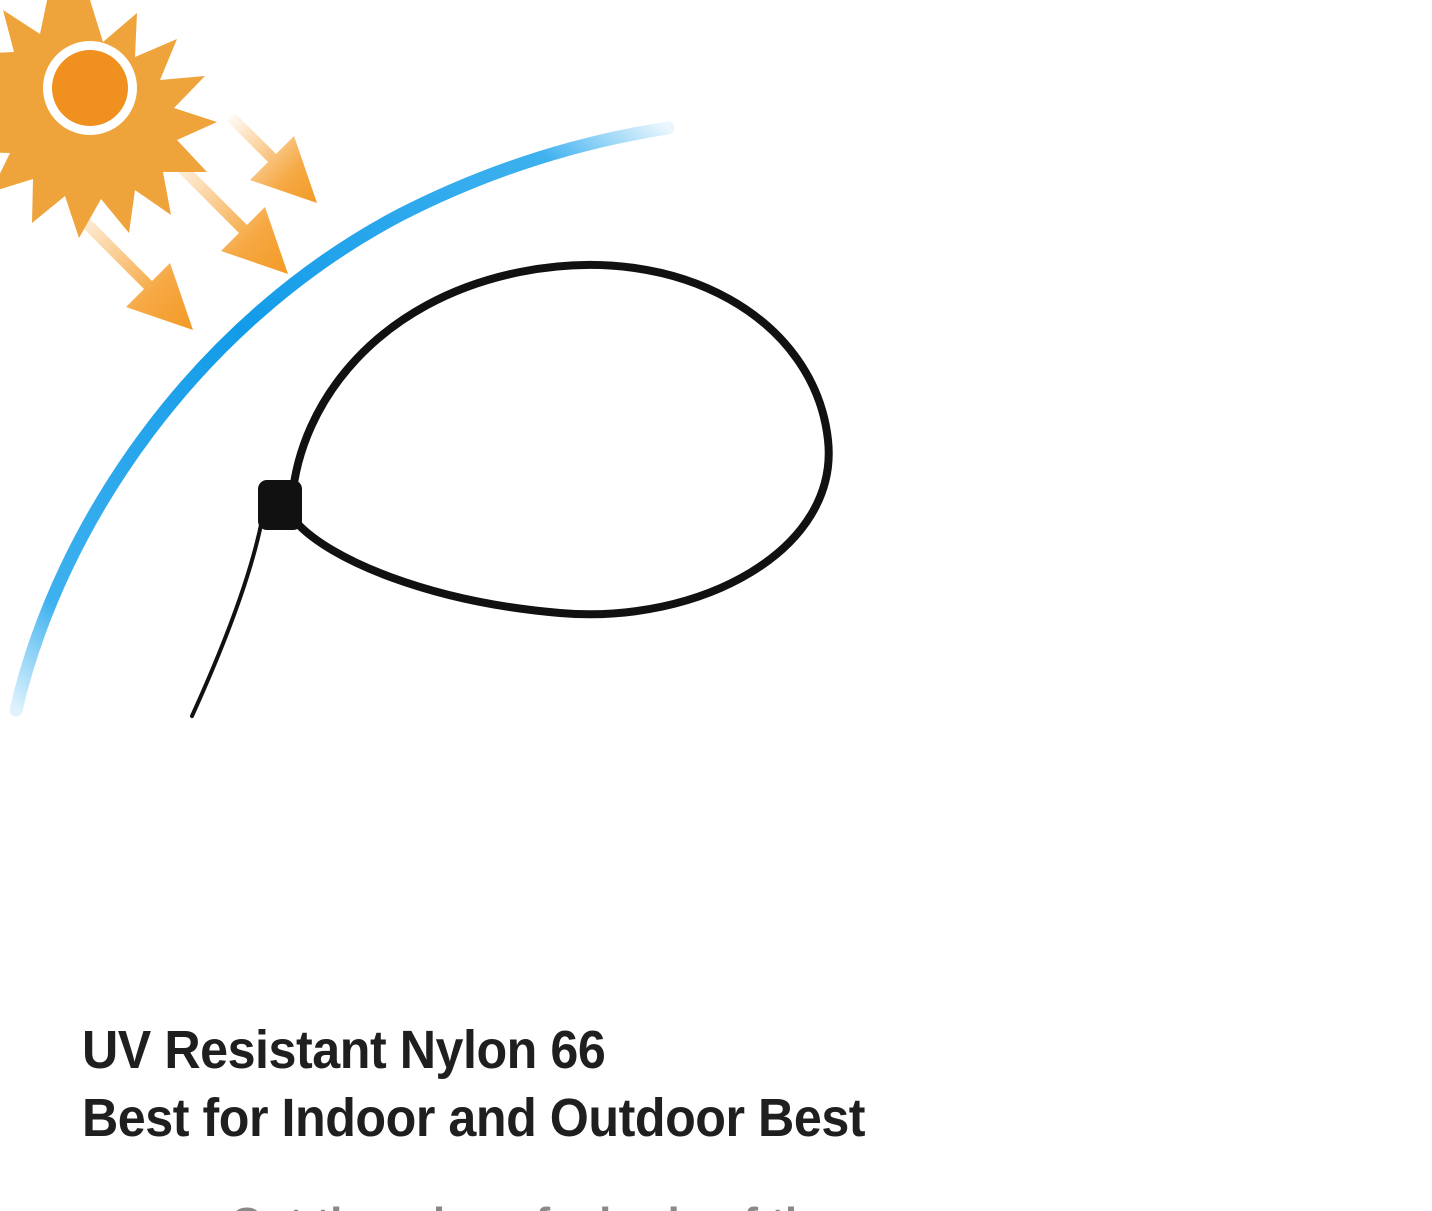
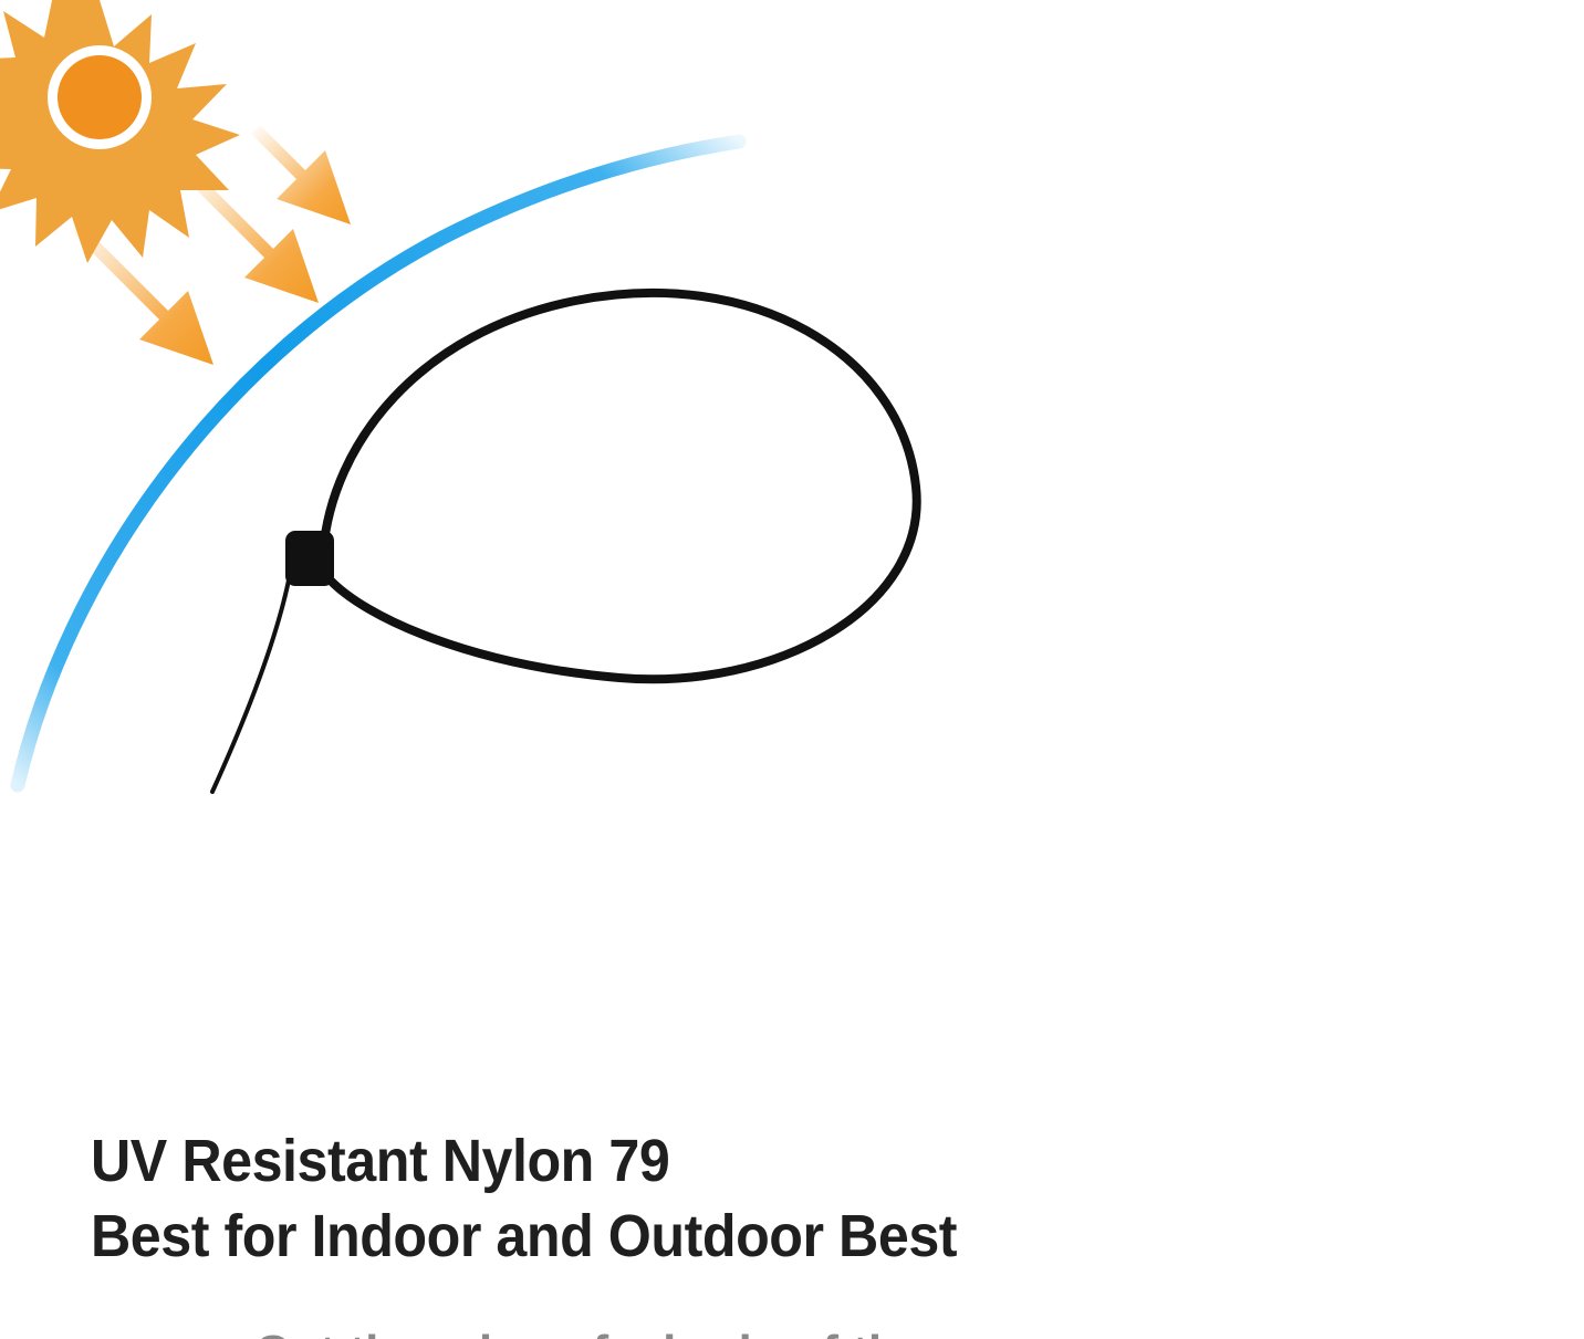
- UV Resistant Nylon 66
+ UV Resistant Nylon 79
  Best for Indoor and Outdoor Best
